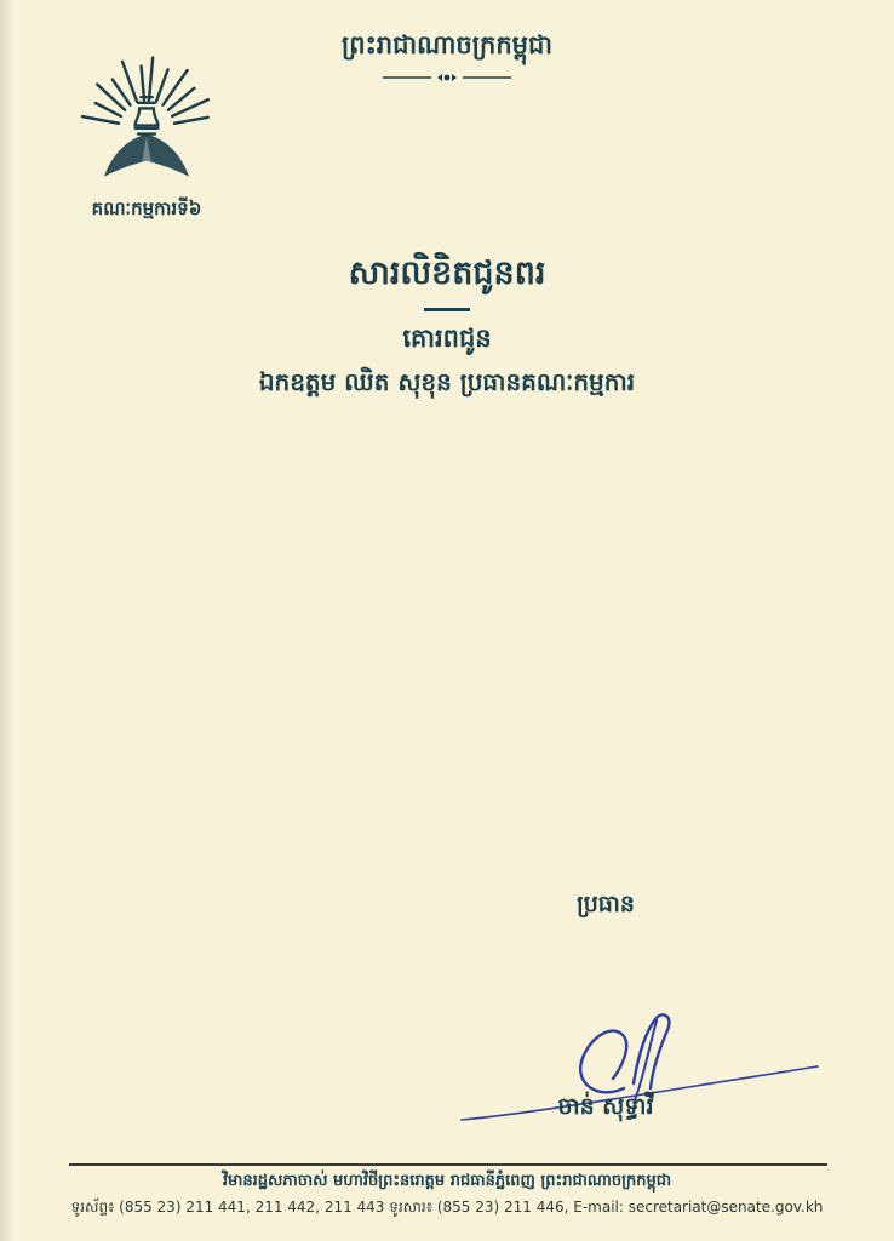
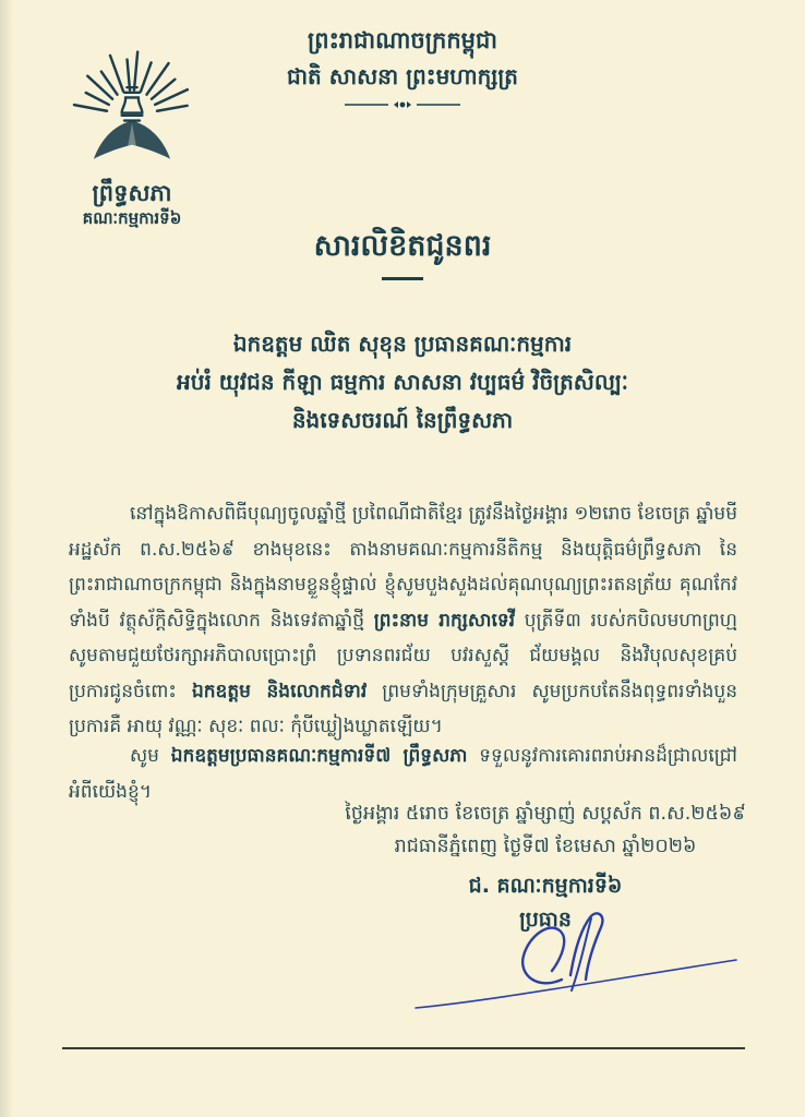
  ព្រះរាជាណាចក្រកម្ពុជា
+ ជាតិ សាសនា ព្រះមហាក្សត្រ
+ ព្រឹទ្ធសភា
  គណៈកម្មការទី៦
  សារលិខិតជូនពរ
- គោរពជូន
  ឯកឧត្តម ឈិត សុខុន ប្រធានគណៈកម្មការ
+ អប់រំ យុវជន កីឡា ធម្មការ សាសនា វប្បធម៌ វិចិត្រសិល្បៈ
+ និងទេសចរណ៍ នៃព្រឹទ្ធសភា
+ នៅក្នុងឱកាសពិធីបុណ្យចូលឆ្នាំថ្មី ប្រពៃណីជាតិខ្មែរ ត្រូវនឹងថ្ងៃអង្គារ ១២រោច ខែចេត្រ ឆ្នាំមមី អដ្ឋស័ក ព.ស.២៥៦៩ ខាងមុខនេះ តាងនាមគណៈកម្មការនីតិកម្ម និងយុត្តិធម៌ព្រឹទ្ធសភា នៃព្រះរាជាណាចក្រកម្ពុជា និងក្នុងនាមខ្លួនខ្ញុំផ្ទាល់ ខ្ញុំសូមបួងសួងដល់គុណបុណ្យព្រះរតនត្រ័យ គុណកែវទាំងបី វត្ថុស័ក្តិសិទ្ធិក្នុងលោក និងទេវតាឆ្នាំថ្មី ព្រះនាម រាក្សសាទេវី បុត្រីទី៣ របស់កបិលមហាព្រហ្ម សូមតាមជួយថែរក្សាអភិបាលប្រោះព្រំ ប្រទានពរជ័យ បវរសួស្តី ជ័យមង្គល និងវិបុលសុខគ្រប់ប្រការជូនចំពោះ ឯកឧត្តម និងលោកជំទាវ ព្រមទាំងក្រុមគ្រួសារ សូមប្រកបតែនឹងពុទ្ធពរទាំងបួនប្រការគឺ អាយុ វណ្ណៈ សុខៈ ពលៈ កុំបីឃ្លៀងឃ្លាតឡើយ។
+ សូម ឯកឧត្តមប្រធានគណៈកម្មការទី៧ ព្រឹទ្ធសភា ទទួលនូវការគោរពរាប់អានដ៏ជ្រាលជ្រៅអំពីយើងខ្ញុំ។
+ ថ្ងៃអង្គារ ៥រោច ខែចេត្រ ឆ្នាំម្សាញ់ សប្តស័ក ព.ស.២៥៦៩
+ រាជធានីភ្នំពេញ ថ្ងៃទី៧ ខែមេសា ឆ្នាំ២០២៦
+ ជ. គណៈកម្មការទី៦
  ប្រធាន
- ចាន់ សុទ្ធាវី
- វិមានរដ្ឋសភាចាស់ មហាវិថីព្រះនរោត្តម រាជធានីភ្នំពេញ ព្រះរាជាណាចក្រកម្ពុជា
- ទូរស័ព្ទ៖ (855 23) 211 441, 211 442, 211 443 ទូរសារ៖ (855 23) 211 446, E-mail: secretariat@senate.gov.kh
